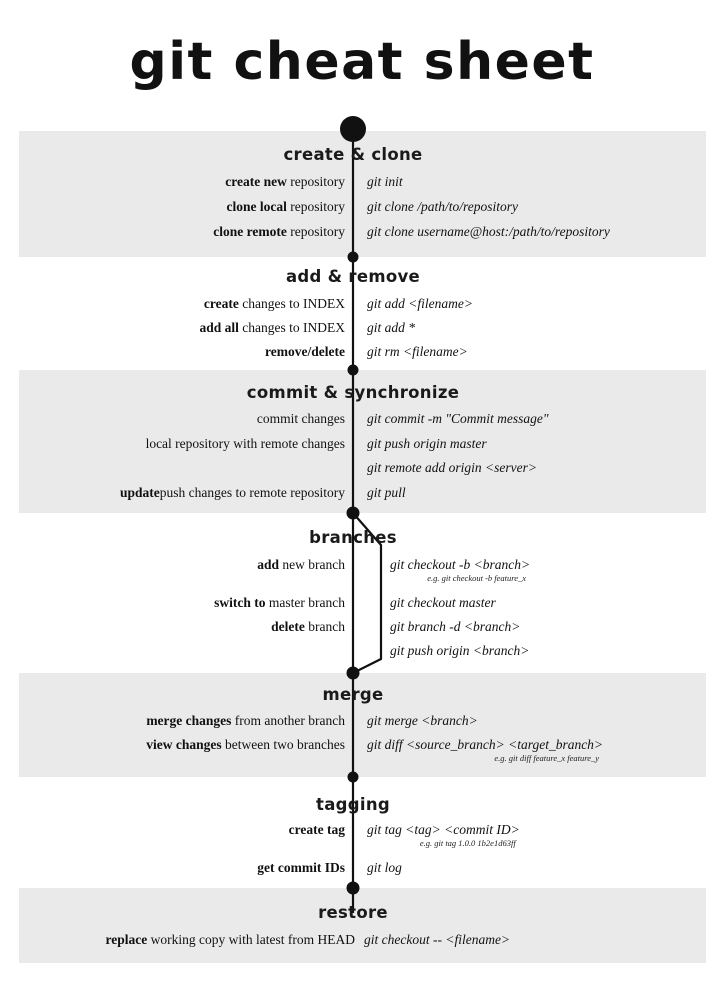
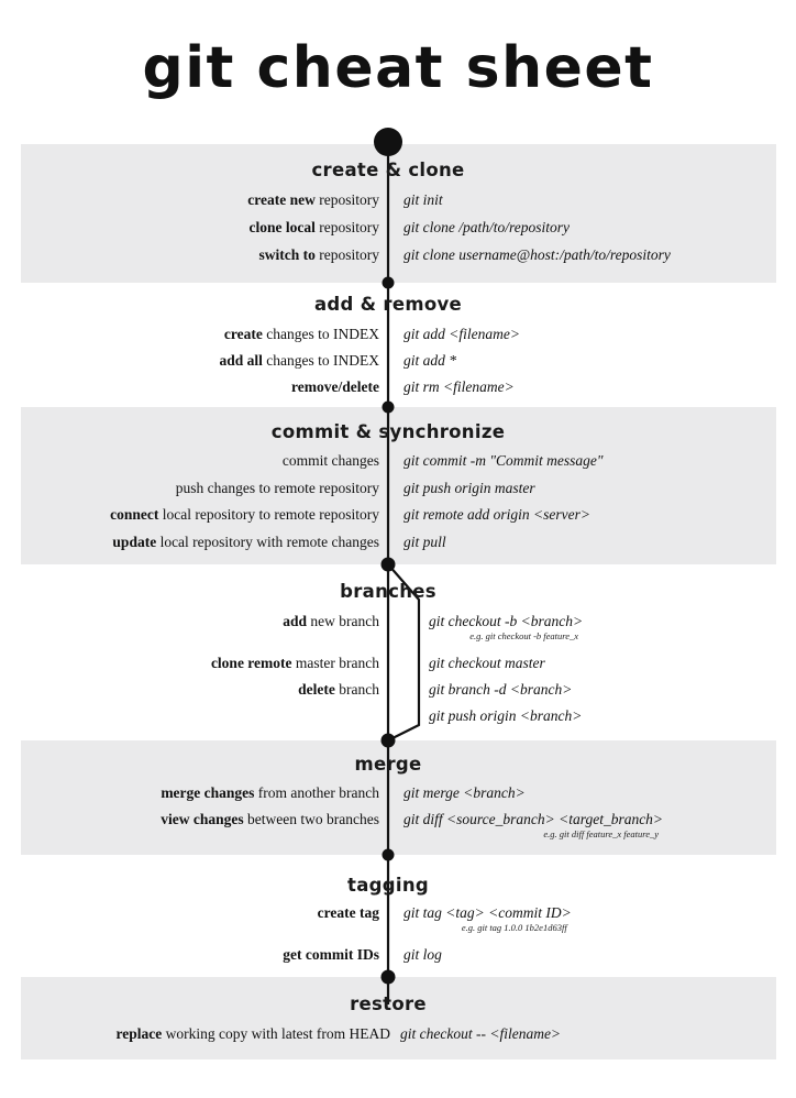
  git cheat sheet
  create & clone
  create new repository
  git init
  clone local repository
  git clone /path/to/repository
- clone remote repository
+ switch to repository
  git clone username@host:/path/to/repository
  add & remove
  create changes to INDEX
  git add <filename>
  add all changes to INDEX
  git add *
  remove/delete
  git rm <filename>
  commit & synchronize
  commit changes
  git commit -m "Commit message"
- local repository with remote changes
+ push changes to remote repository
  git push origin master
+ connect local repository to remote repository
  git remote add origin <server>
- updatepush changes to remote repository
+ update local repository with remote changes
  git pull
  branches
  add new branch
  git checkout -b <branch>
  e.g. git checkout -b feature_x
- switch to master branch
+ clone remote master branch
  git checkout master
  delete branch
  git branch -d <branch>
  git push origin <branch>
  merge
  merge changes from another branch
  git merge <branch>
  view changes between two branches
  git diff <source_branch> <target_branch>
  e.g. git diff feature_x feature_y
  tagging
  create tag
  git tag <tag> <commit ID>
  e.g. git tag 1.0.0 1b2e1d63ff
  get commit IDs
  git log
  restore
  replace working copy with latest from HEAD
  git checkout -- <filename>
